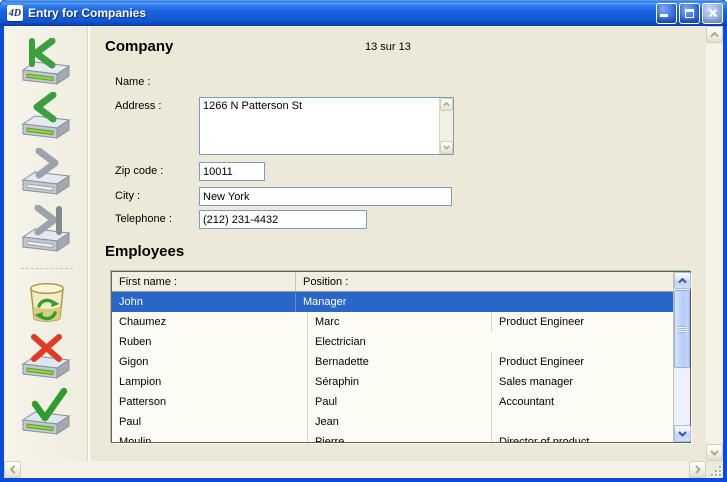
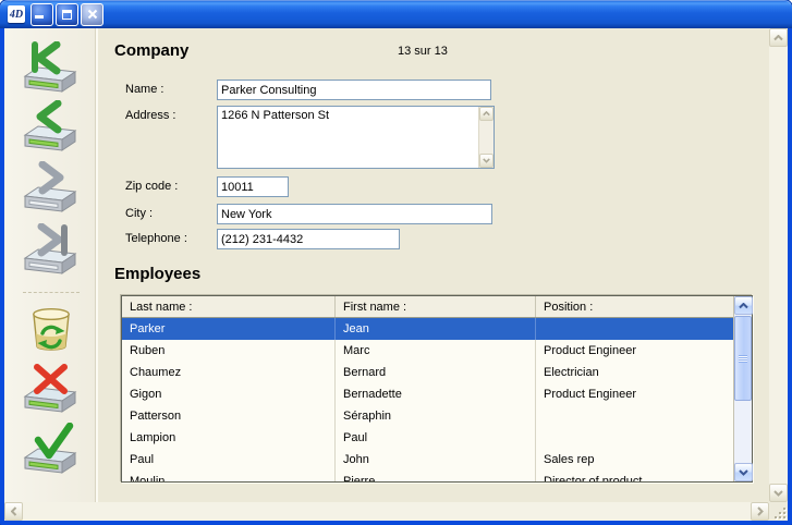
  4D
- Entry for Companies
  Company
  13 sur 13
  Name :
+ Parker Consulting
  Address :
  1266 N Patterson St
  Zip code :
  10011
  City :
  New York
  Telephone :
  (212) 231-4432
  Employees
+ Last name :
  First name :
  Position :
+ Parker
- John
+ Jean
- Manager
- Chaumez
+ Ruben
  Marc
  Product Engineer
- Ruben
+ Chaumez
+ Bernard
  Electrician
  Gigon
  Bernadette
  Product Engineer
- Lampion
+ Patterson
  Séraphin
- Sales manager
- Patterson
+ Lampion
  Paul
- Accountant
  Paul
- Jean
+ John
+ Sales rep
